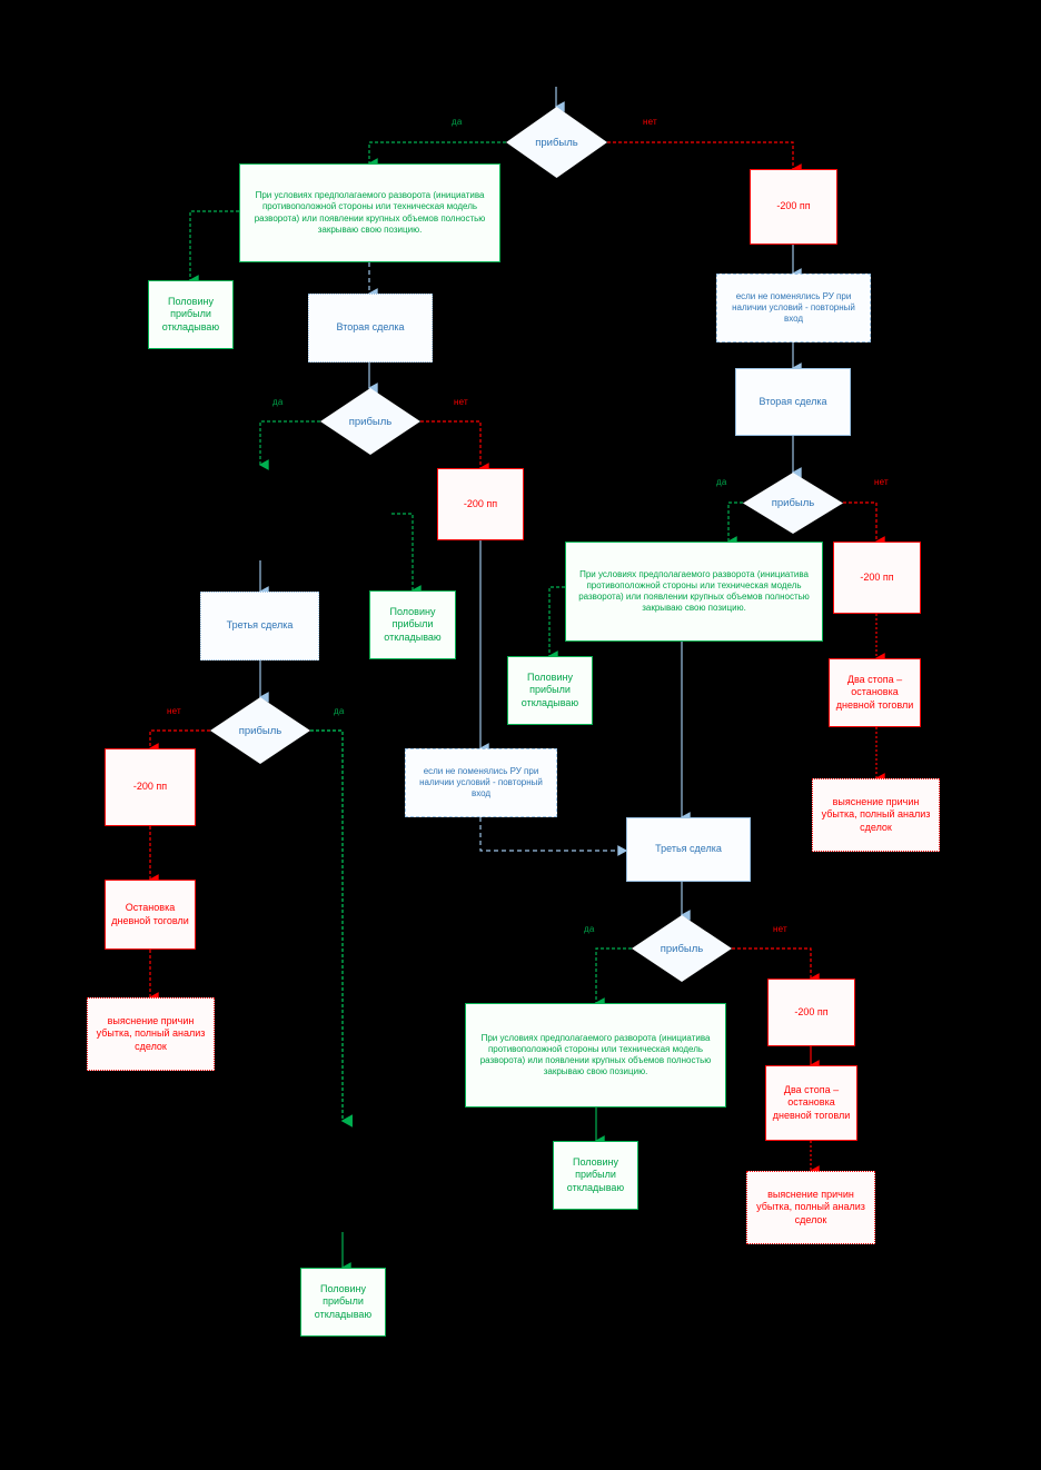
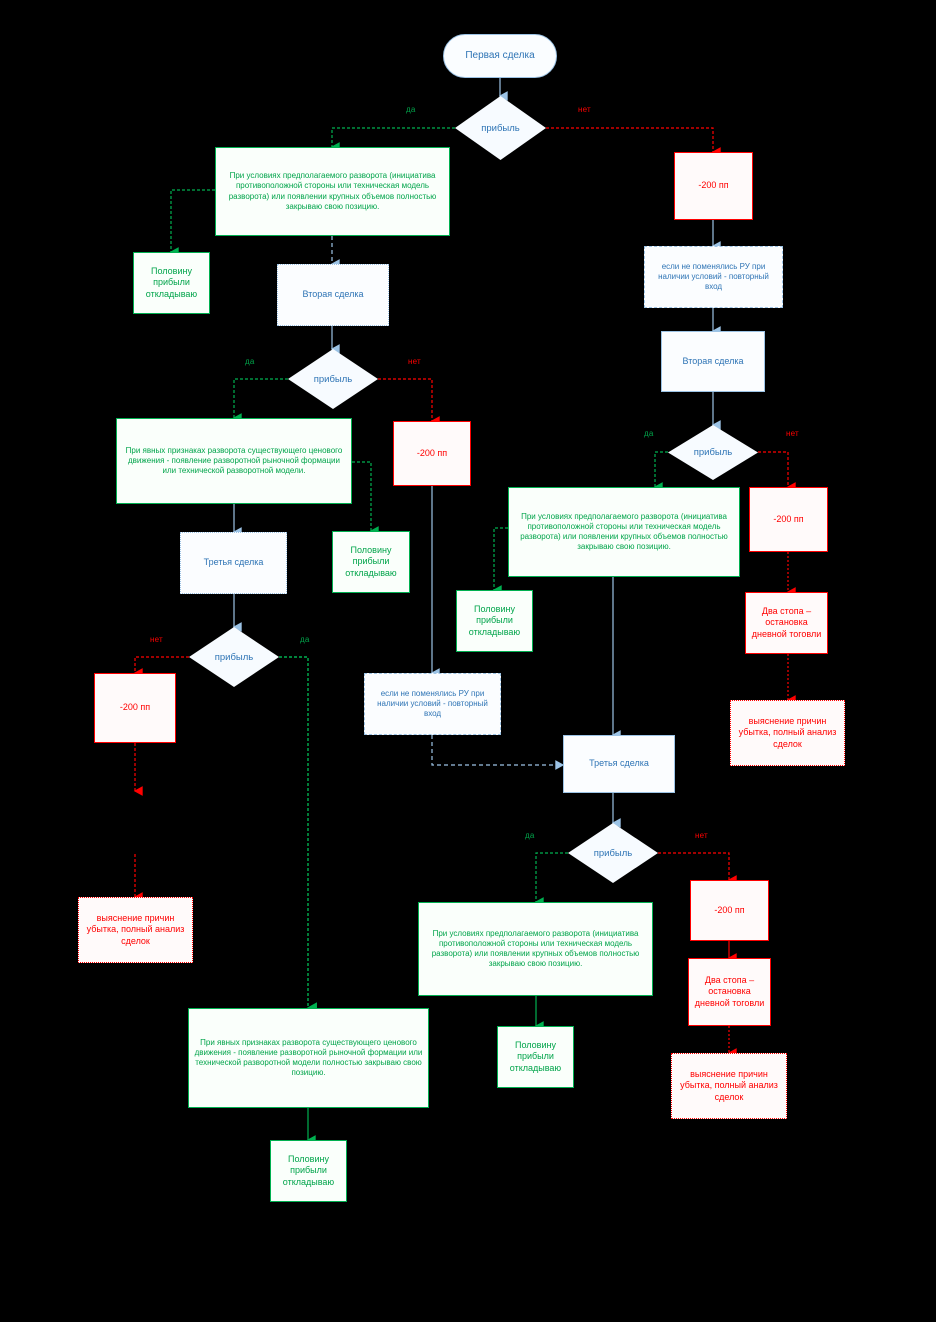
+ Первая сделка
  прибыль
  да
  нет
  При условиях предполагаемого разворота (инициатива противоположной стороны или техническая модель разворота) или появлении крупных объемов полностью закрываю свою позицию.
  Половину прибыли откладываю
  -200 пп
  если не поменялись РУ при наличии условий - повторный вход
  Вторая сделка
  Вторая сделка
  прибыль
  да
  нет
  прибыль
  да
  нет
+ При явных признаках разворота существующего ценового движения - появление разворотной рыночной формации или технической разворотной модели.
  Половину прибыли откладываю
  -200 пп
  Третья сделка
  прибыль
  нет
  да
  -200 пп
- Остановка дневной тоговли
  выяснение причин убытка, полный анализ сделок
  если не поменялись РУ при наличии условий - повторный вход
+ При явных признаках разворота существующего ценового движения - появление разворотной рыночной формации или технической разворотной модели полностью закрываю свою позицию.
  Половину прибыли откладываю
  При условиях предполагаемого разворота (инициатива противоположной стороны или техническая модель разворота) или появлении крупных объемов полностью закрываю свою позицию.
  Половину прибыли откладываю
  -200 пп
  Два стопа – остановка дневной тоговли
  выяснение причин убытка, полный анализ сделок
  Третья сделка
  прибыль
  да
  нет
  При условиях предполагаемого разворота (инициатива противоположной стороны или техническая модель разворота) или появлении крупных объемов полностью закрываю свою позицию.
  Половину прибыли откладываю
  -200 пп
  Два стопа – остановка дневной тоговли
  выяснение причин убытка, полный анализ сделок
